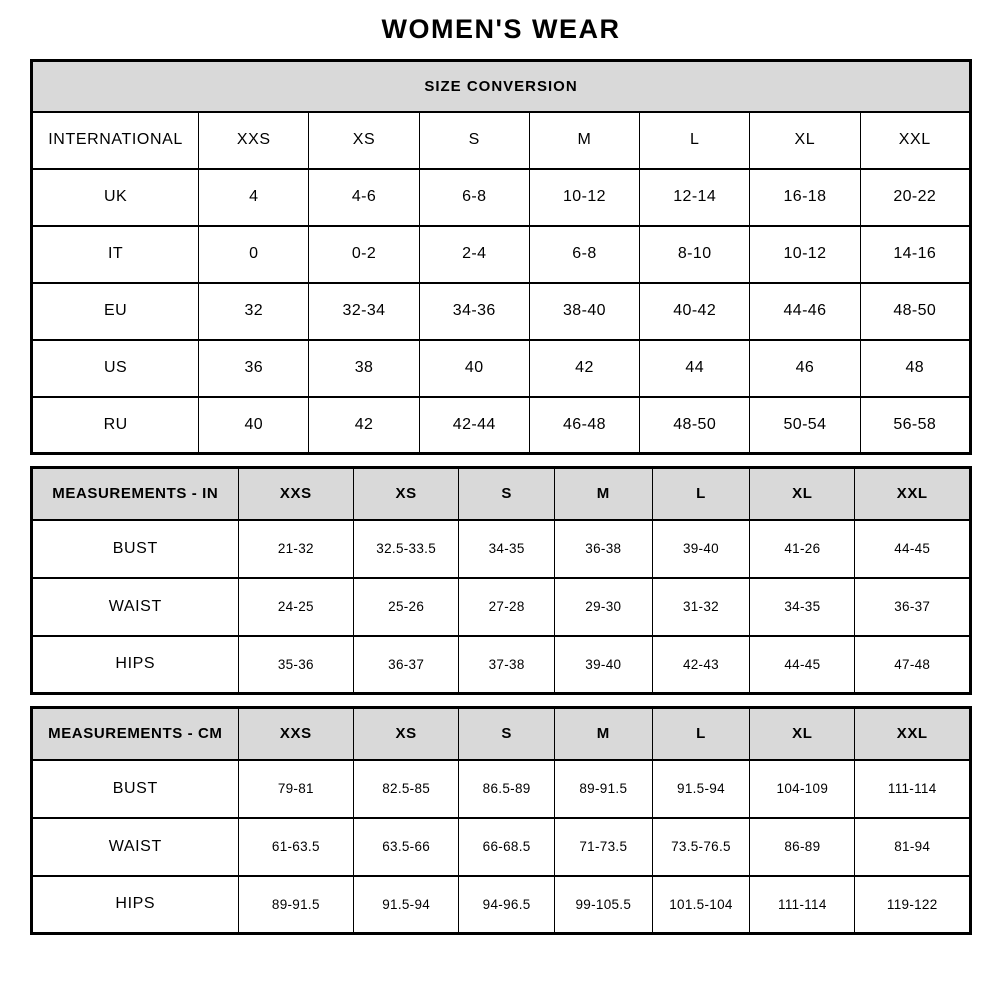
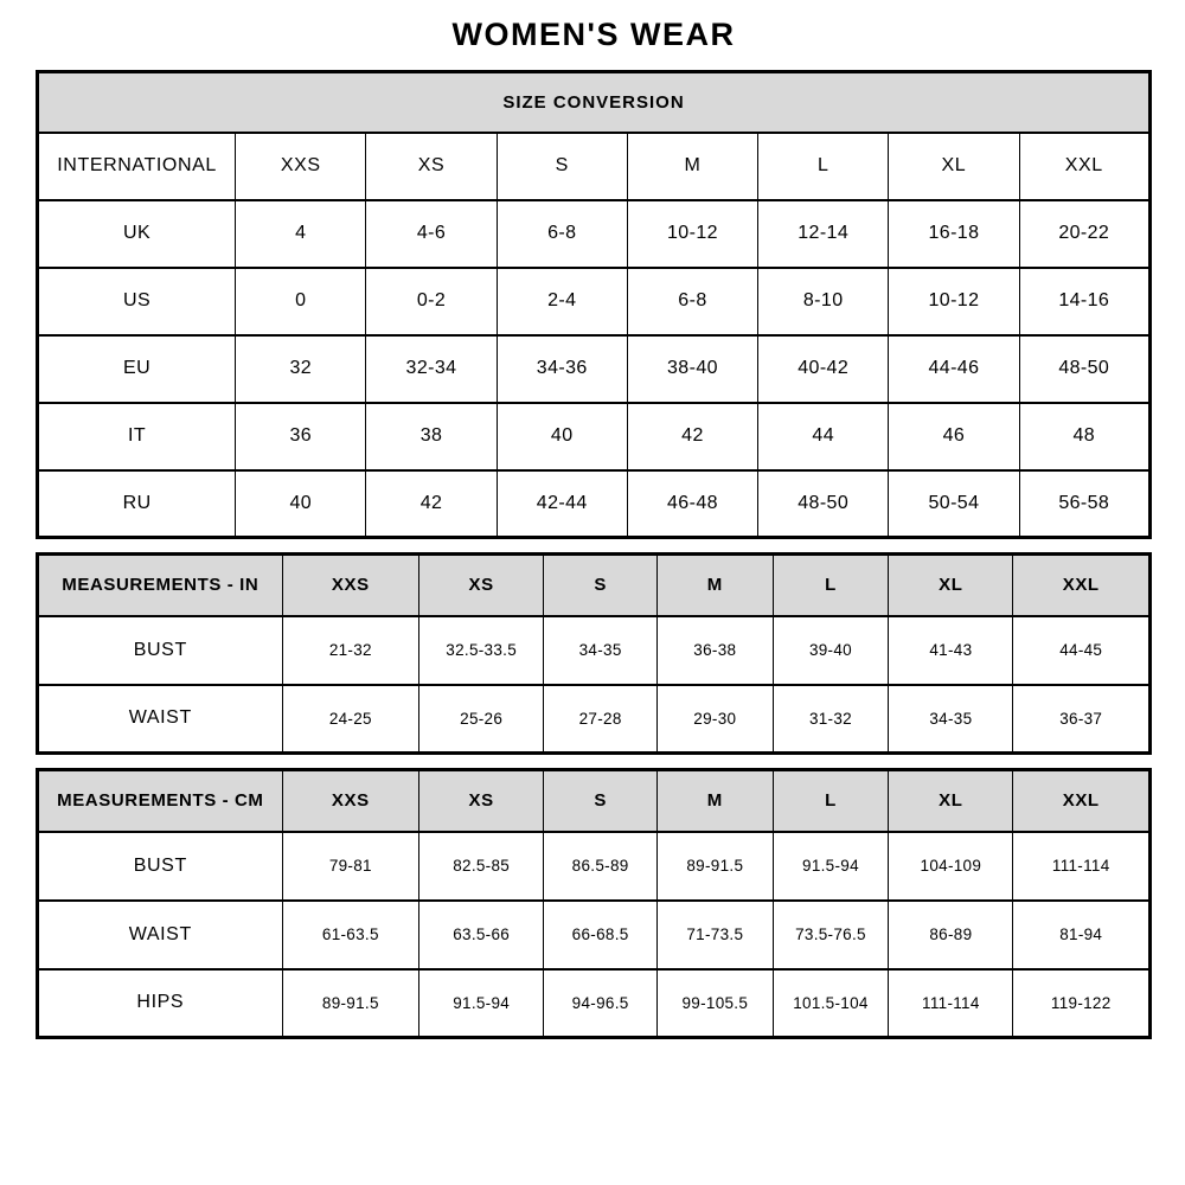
  WOMEN'S WEAR
  SIZE CONVERSION
  INTERNATIONAL	XXS	XS	S	M	L	XL	XXL
  UK	4	4-6	6-8	10-12	12-14	16-18	20-22
- IT	0	0-2	2-4	6-8	8-10	10-12	14-16
+ US	0	0-2	2-4	6-8	8-10	10-12	14-16
  EU	32	32-34	34-36	38-40	40-42	44-46	48-50
- US	36	38	40	42	44	46	48
+ IT	36	38	40	42	44	46	48
  RU	40	42	42-44	46-48	48-50	50-54	56-58
  MEASUREMENTS - IN	XXS	XS	S	M	L	XL	XXL
- BUST	21-32	32.5-33.5	34-35	36-38	39-40	41-26	44-45
+ BUST	21-32	32.5-33.5	34-35	36-38	39-40	41-43	44-45
  WAIST	24-25	25-26	27-28	29-30	31-32	34-35	36-37
- HIPS	35-36	36-37	37-38	39-40	42-43	44-45	47-48
  MEASUREMENTS - CM	XXS	XS	S	M	L	XL	XXL
  BUST	79-81	82.5-85	86.5-89	89-91.5	91.5-94	104-109	111-114
  WAIST	61-63.5	63.5-66	66-68.5	71-73.5	73.5-76.5	86-89	81-94
  HIPS	89-91.5	91.5-94	94-96.5	99-105.5	101.5-104	111-114	119-122
